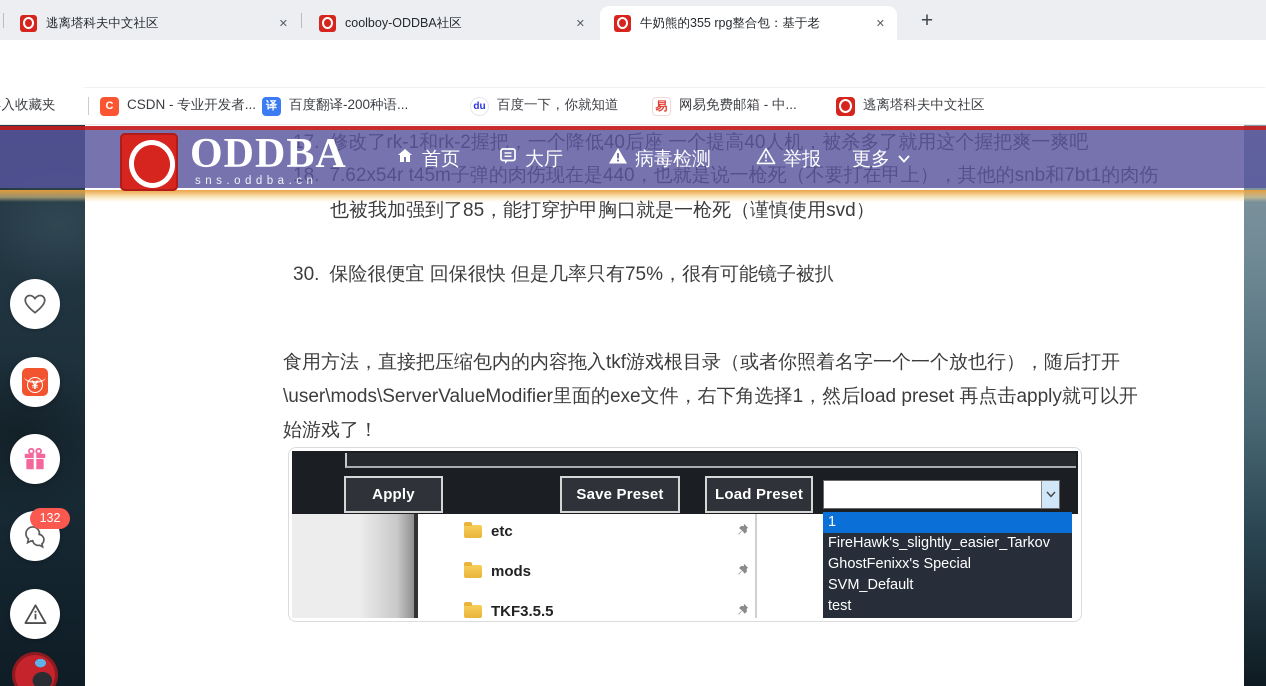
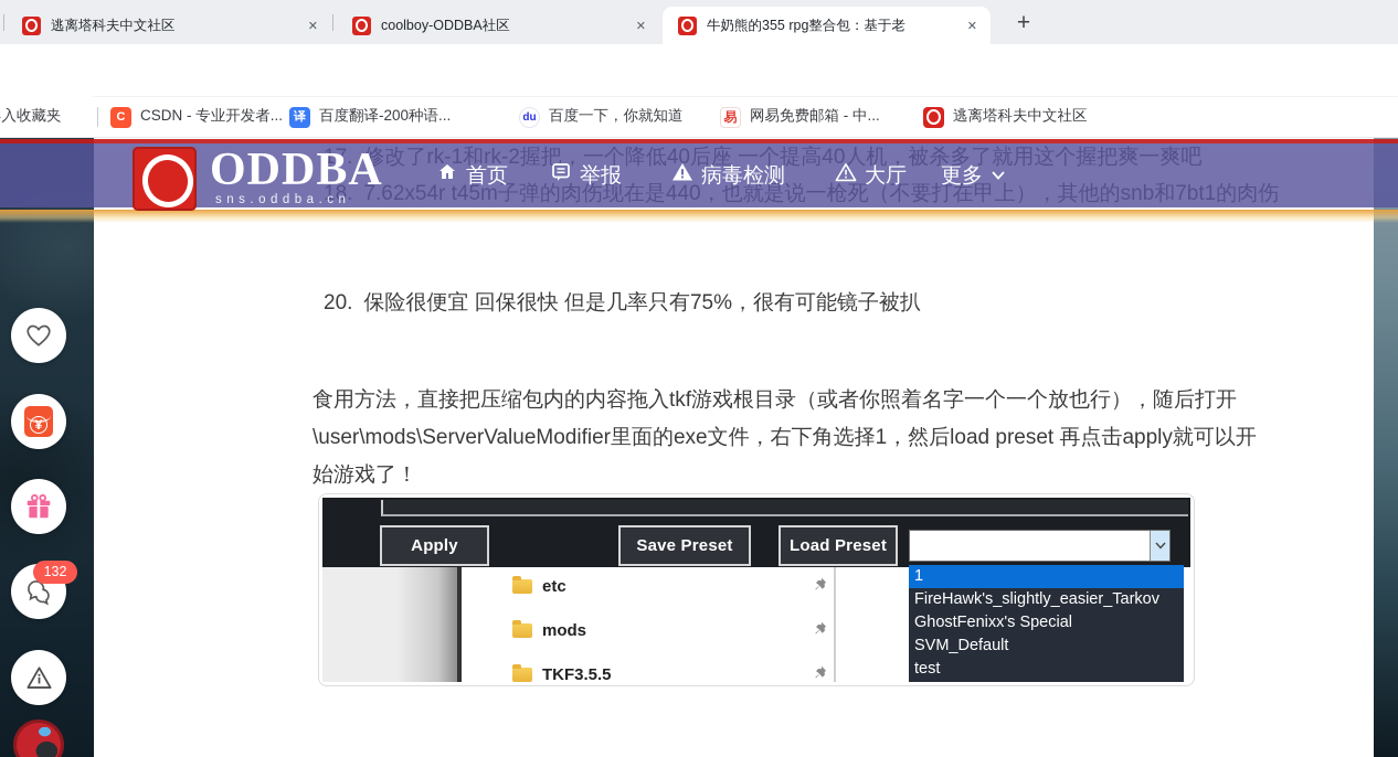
  逃离塔科夫中文社区
  ✕
  coolboy-ODDBA社区
  ✕
  牛奶熊的355 rpg整合包：基于老
  ✕
  +
  入收藏夹
  C
  CSDN - 专业开发者...
  译
  百度翻译-200种语...
  du
  百度一下，你就知道
  易
  网易免费邮箱 - 中...
  逃离塔科夫中文社区
  17. 修改了rk-1和rk-2握把，一个降低40后座 一个提高40人机，被杀多了就用这个握把爽一爽吧
  18. 7.62x54r t45m子弹的肉伤现在是440，也就是说一枪死（不要打在甲上），其他的snb和7bt1的肉伤
- 也被我加强到了85，能打穿护甲胸口就是一枪死（谨慎使用svd）
- 30. 保险很便宜 回保很快 但是几率只有75%，很有可能镜子被扒
+ 20. 保险很便宜 回保很快 但是几率只有75%，很有可能镜子被扒
  食用方法，直接把压缩包内的内容拖入tkf游戏根目录（或者你照着名字一个一个放也行），随后打开
  \user\mods\ServerValueModifier里面的exe文件，右下角选择1，然后load preset 再点击apply就可以开
  始游戏了！
  ODDBA
  sns.oddba.cn
  首页
- 大厅
+ 举报
  病毒检测
- 举报
+ 大厅
  更多
  Apply
  Save Preset
  Load Preset
  etc
  mods
  TKF3.5.5
  1
  FireHawk's_slightly_easier_Tarkov
  GhostFenixx's Special
  SVM_Default
  test
  ¥
  132
